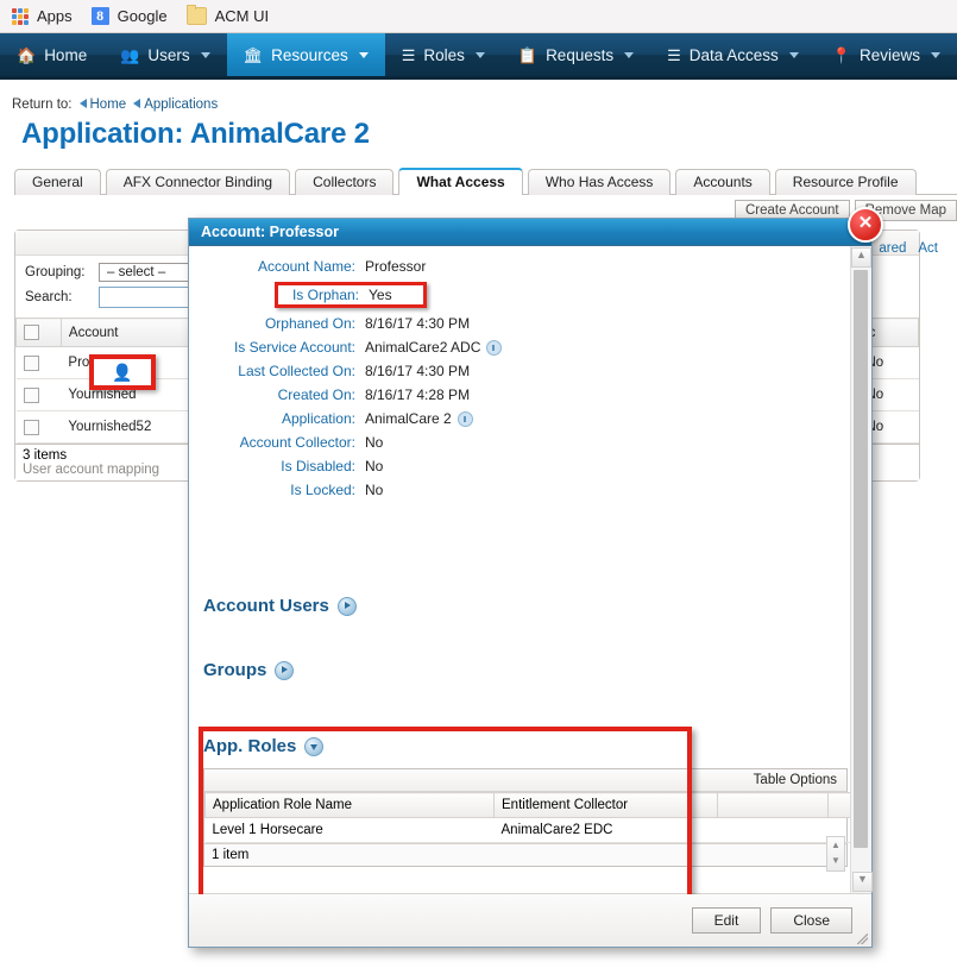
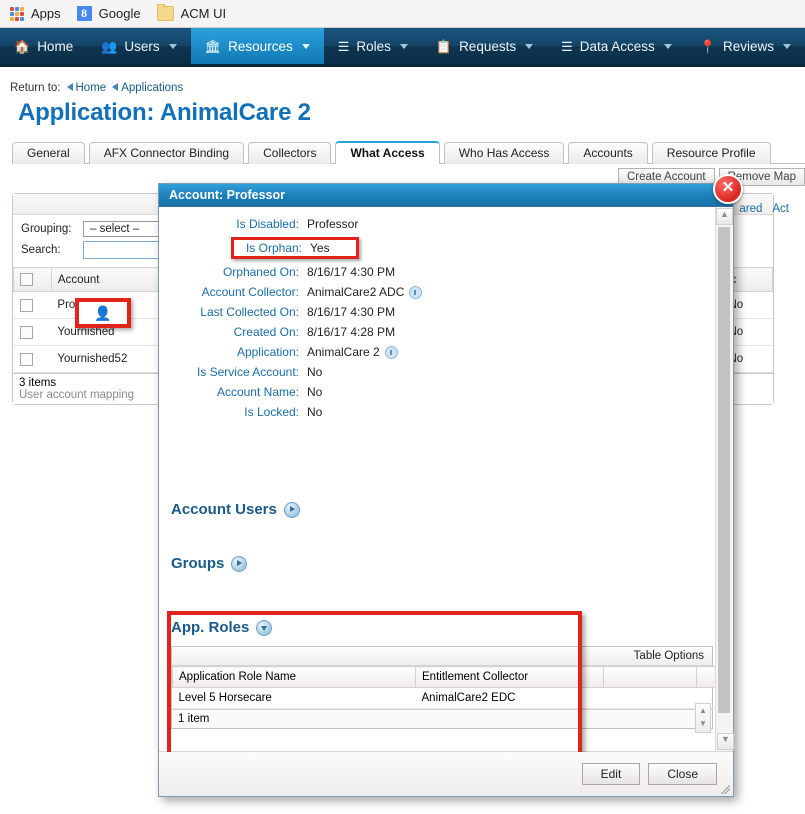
  Apps
  8
  Google
  ACM UI
  🏠
  Home
  👥
  Users
  🏛
  Resources
  ☰
  Roles
  📋
  Requests
  ☰
  Data Access
  📍
  Reviews
  Return to:
  Home
  Applications
  Application: AnimalCare 2
  General
  AFX Connector Binding
  Collectors
  What Access
  Who Has Access
  Accounts
  Resource Profile
  Create Account
  emove Map
  Grouping:
  – select –
  Search:
  	Yournished		o
  	Yournished52		o
  3 items
  User account mapping
  ared
  Act
  👤
  Account: Professor
  ✕
- Account Name:
+ Is Disabled:
  Professor
  Is Orphan:
  Yes
  Orphaned On:
  8/16/17 4:30 PM
- Is Service Account:
+ Account Collector:
  AnimalCare2 ADC
  Last Collected On:
  8/16/17 4:30 PM
  Created On:
  8/16/17 4:28 PM
  Application:
  AnimalCare 2
- Account Collector:
+ Is Service Account:
  No
- Is Disabled:
+ Account Name:
  No
  Is Locked:
  No
  Account Users
  Groups
  App. Roles
  Table Options
  Application Role Name	Entitlement Collector
- Level 1 Horsecare	AnimalCare2 EDC
+ Level 5 Horsecare	AnimalCare2 EDC
  1 item
  ▲
  ▼
  ▲
  ▼
  Edit
  Close
